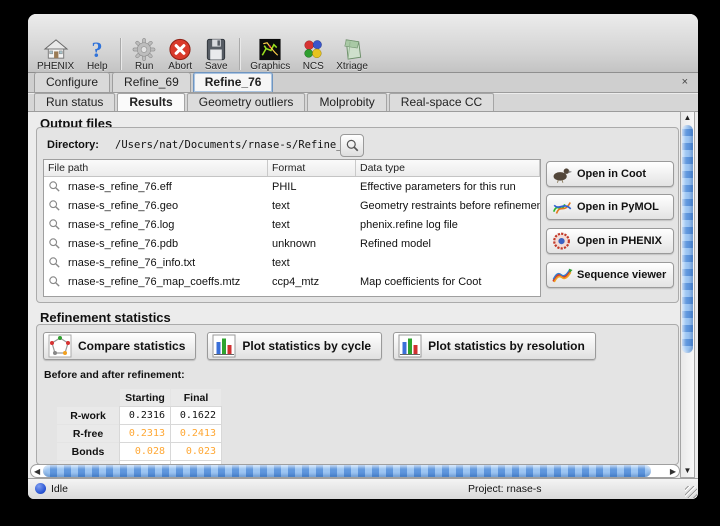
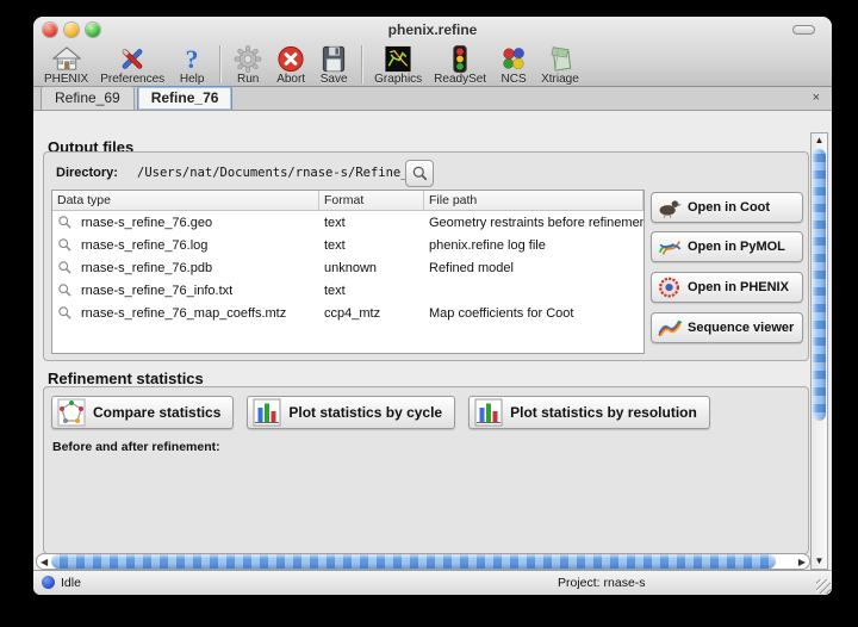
+ phenix.refine
  PHENIX
+ Preferences
  ?
  Help
  Run
  Abort
  Save
  Graphics
+ ReadySet
  NCS
  Xtriage
- Configure
  Refine_69
  Refine_76
  ×
- Run status
- Results
- Geometry outliers
- Molprobity
- Real-space CC
  Output files
  Directory:
  /Users/nat/Documents/rnase-s/Refine
- File path
+ Data type
  Format
- Data type
+ File path
- rnase-s_refine_76.eff
- PHIL
- Effective parameters for this run
  rnase-s_refine_76.geo
  text
  Geometry restraints before refinemen
  rnase-s_refine_76.log
  text
  phenix.refine log file
  rnase-s_refine_76.pdb
  unknown
  Refined model
  rnase-s_refine_76_info.txt
  text
  rnase-s_refine_76_map_coeffs.mtz
  ccp4_mtz
  Map coefficients for Coot
  Open in Coot
  Open in PyMOL
  Open in PHENIX
  Sequence viewer
  Refinement statistics
  Compare statistics
  Plot statistics by cycle
  Plot statistics by resolution
  Before and after refinement:
- 	Starting	Final
- R-work	0.2316	0.1622
- R-free	0.2313	0.2413
- Bonds	0.028	0.023
  ◀
  ▶
  ▲
  ▼
  Idle
  Project: rnase-s
